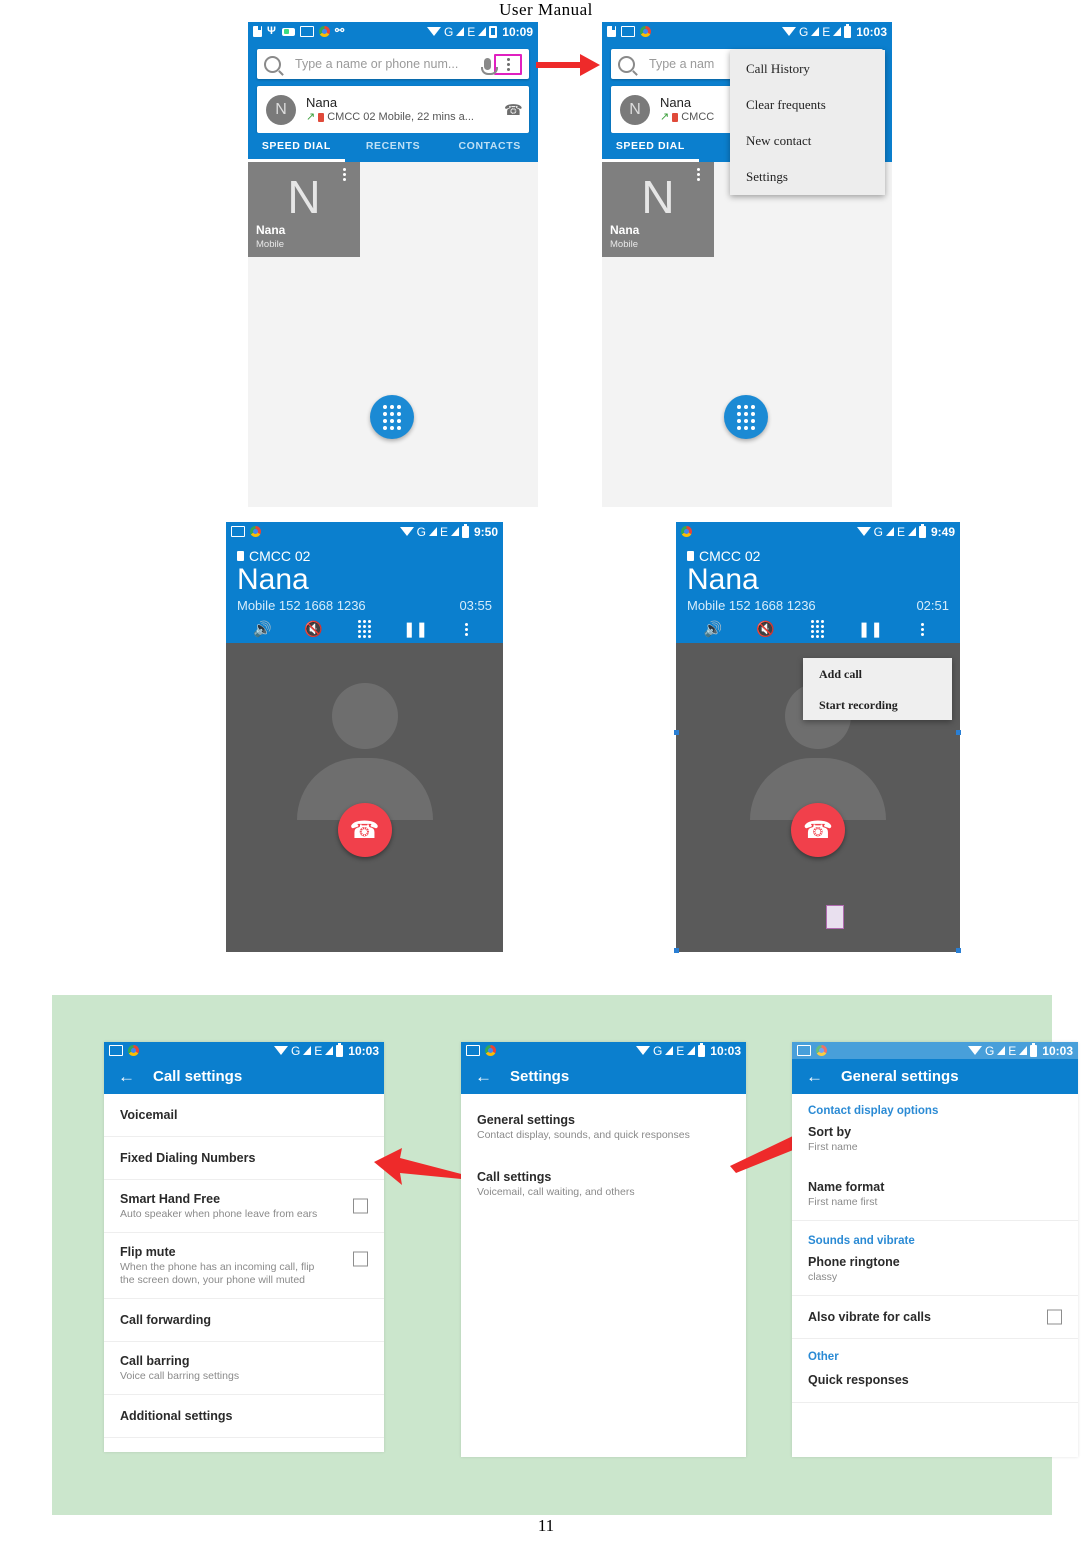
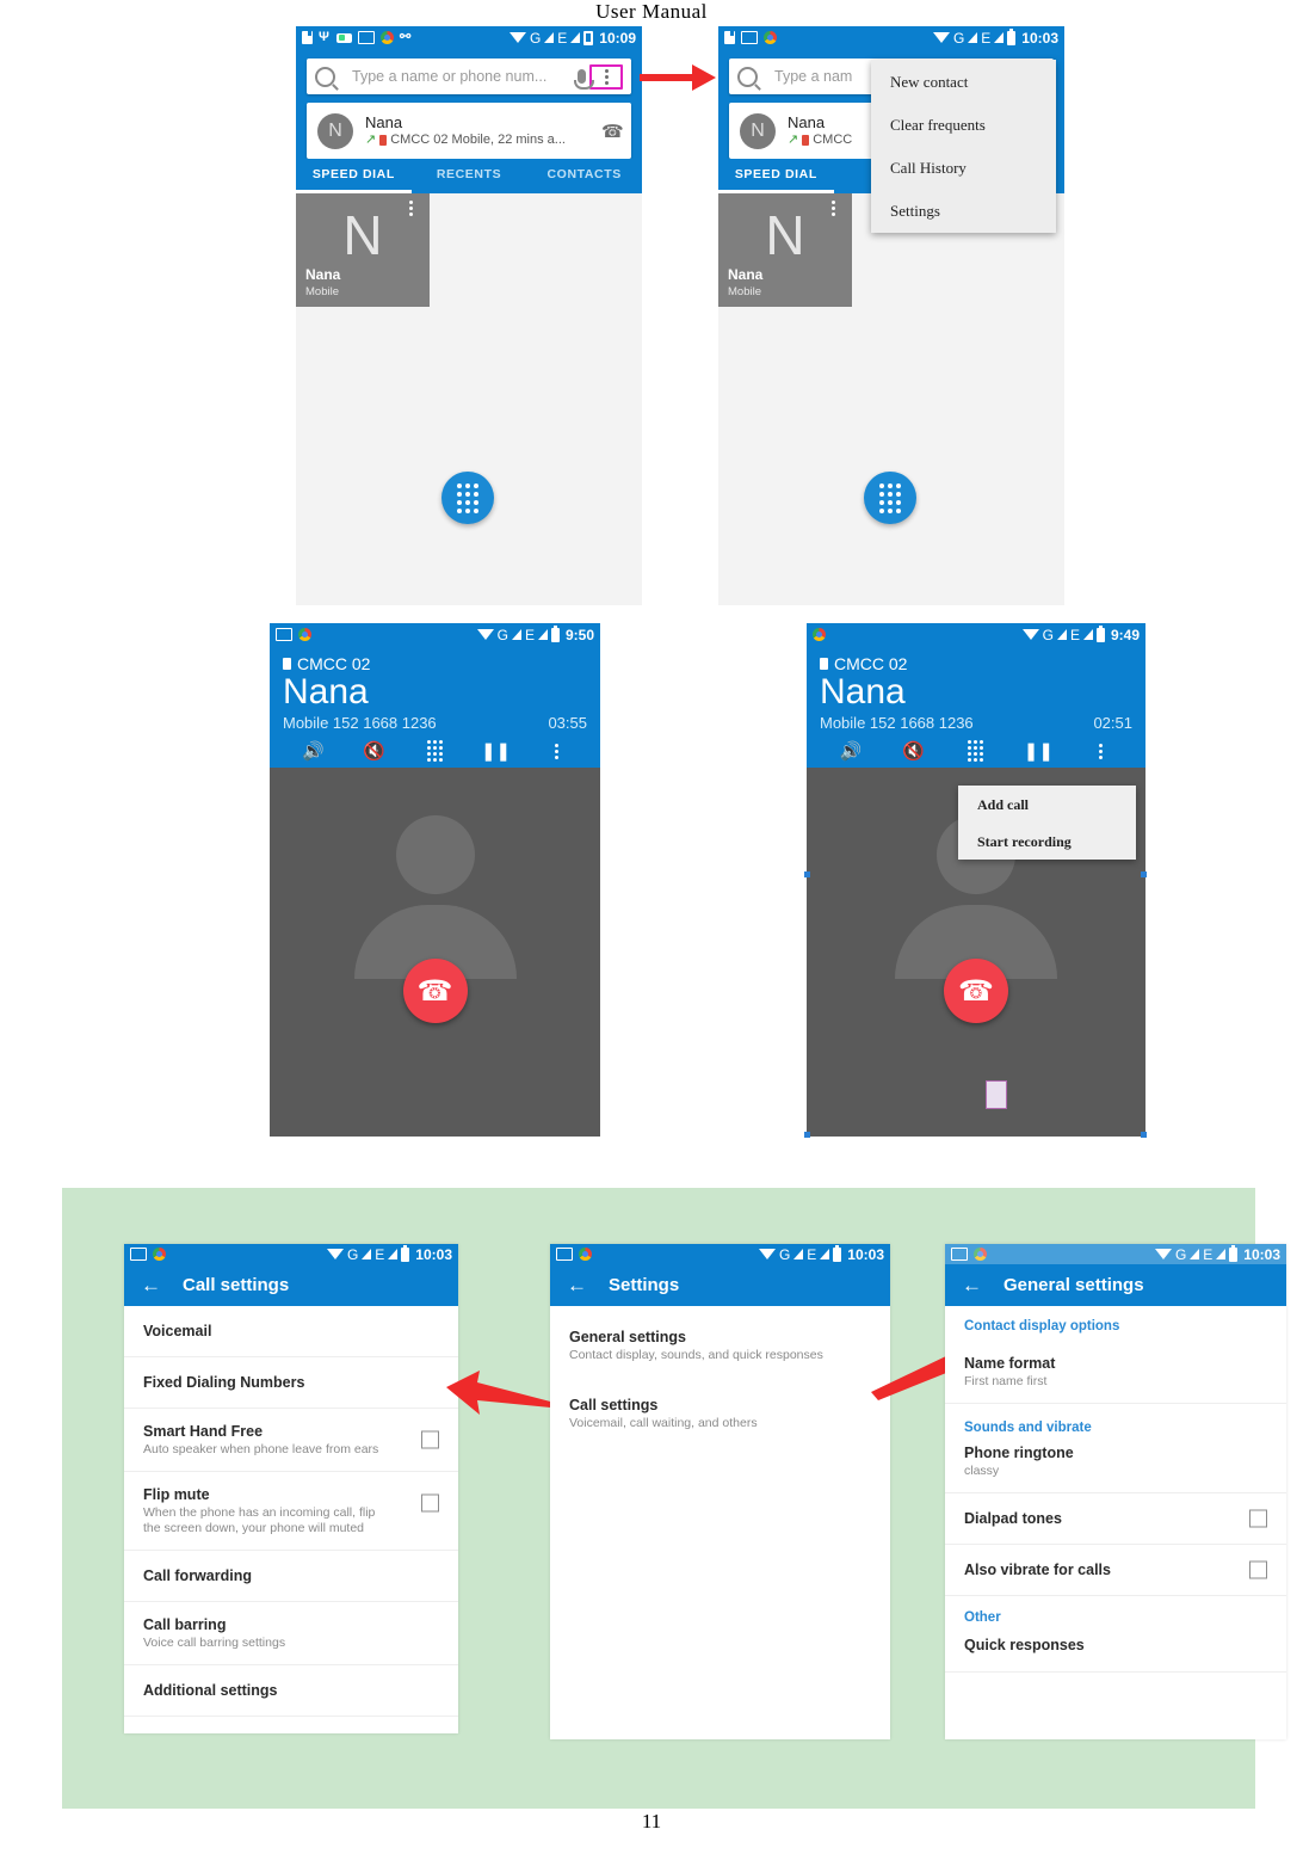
  User Manual
  11
  Ψ
  ⚯
  G
  E
  10:09
  Type a name or phone num...
  N
  Nana
  ↗
  CMCC 02 Mobile, 22 mins a...
  ☎
  SPEED DIAL
  RECENTS
  CONTACTS
  N
  Nana
  Mobile
  G
  E
  10:03
  Type a nam
  N
  Nana
  ↗
  CMCC
  SPEED DIAL
  N
  Nana
  Mobile
- Call History
+ New contact
  Clear frequents
- New contact
+ Call History
  Settings
  G
  E
  9:50
  CMCC 02
  Nana
  Mobile 152 1668 1236
  03:55
  🔊
  🔇
  ❚❚
  ☎
  G
  E
  9:49
  CMCC 02
  Nana
  Mobile 152 1668 1236
  02:51
  🔊
  🔇
  ❚❚
  ☎
  Add call
  Start recording
  G
  E
  10:03
  ←
  Call settings
  Voicemail
  Fixed Dialing Numbers
  Smart Hand Free
  Auto speaker when phone leave from ears
  Flip mute
  When the phone has an incoming call, flip the screen down, your phone will muted
  Call forwarding
  Call barring
  Voice call barring settings
  Additional settings
  G
  E
  10:03
  ←
  Settings
  General settings
  Contact display, sounds, and quick responses
  Call settings
  Voicemail, call waiting, and others
  G
  E
  10:03
  ←
  General settings
  Contact display options
- Sort by
- First name
  Name format
  First name first
  Sounds and vibrate
  Phone ringtone
  classy
+ Dialpad tones
  Also vibrate for calls
  Other
  Quick responses
